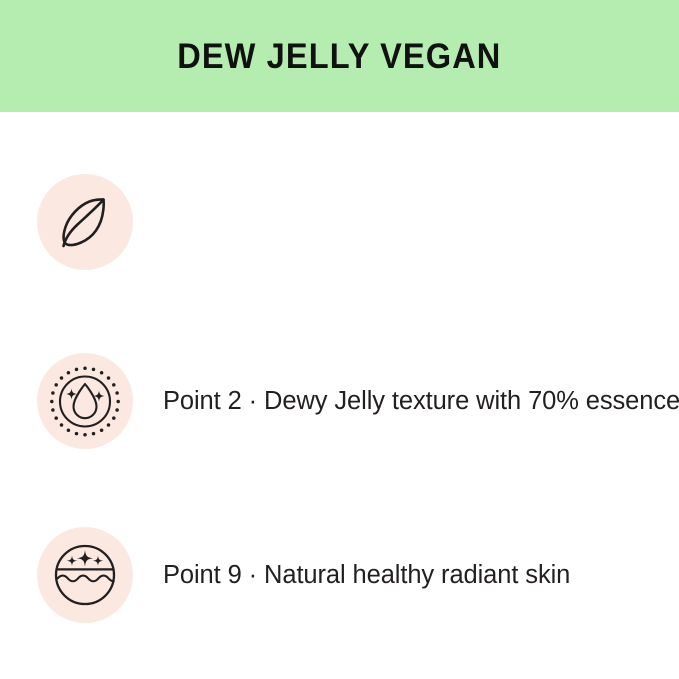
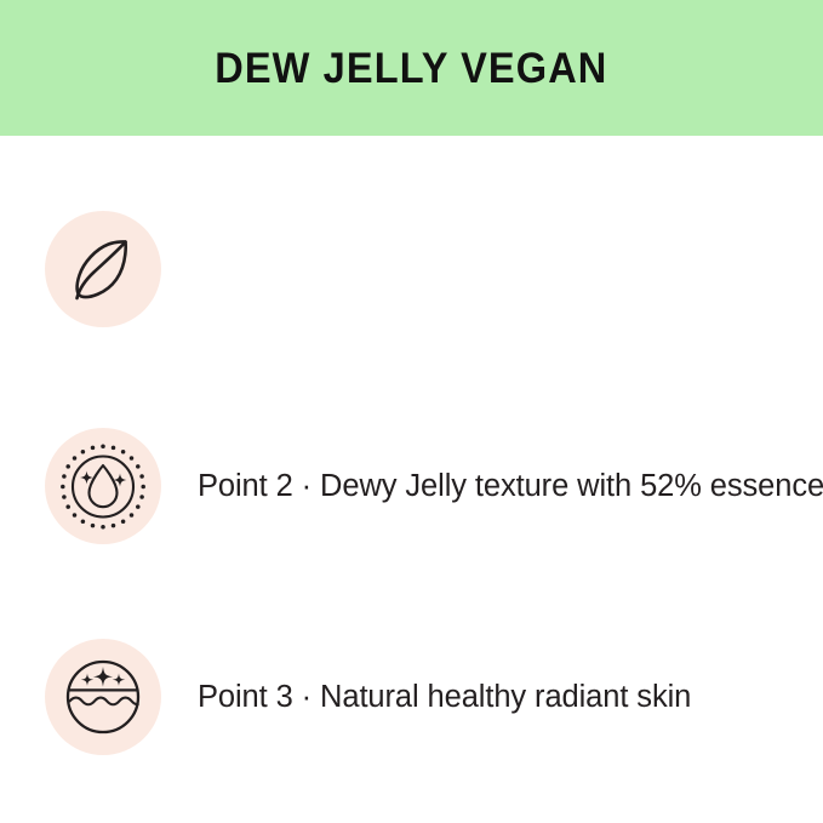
  DEW JELLY VEGAN
- Point 2 · Dewy Jelly texture with 70% essence
+ Point 2 · Dewy Jelly texture with 52% essence
- Point 9 · Natural healthy radiant skin
+ Point 3 · Natural healthy radiant skin
